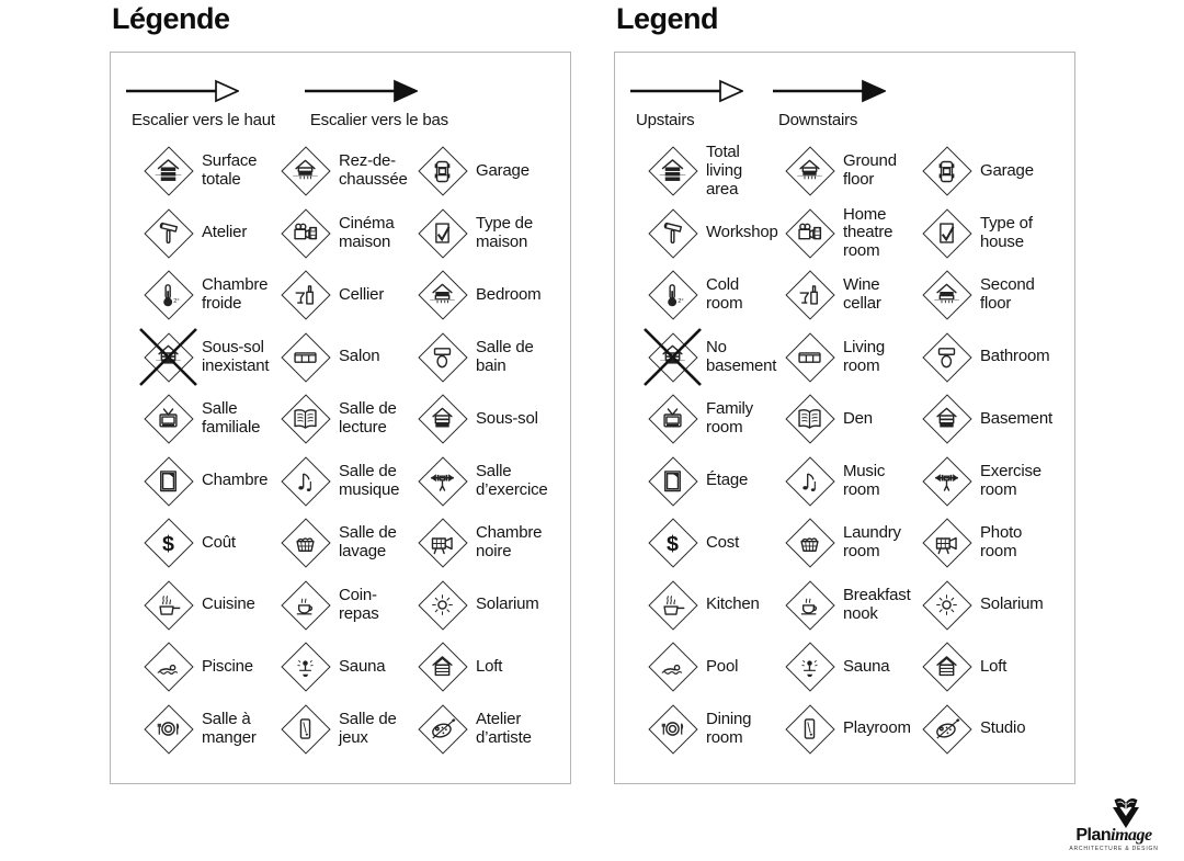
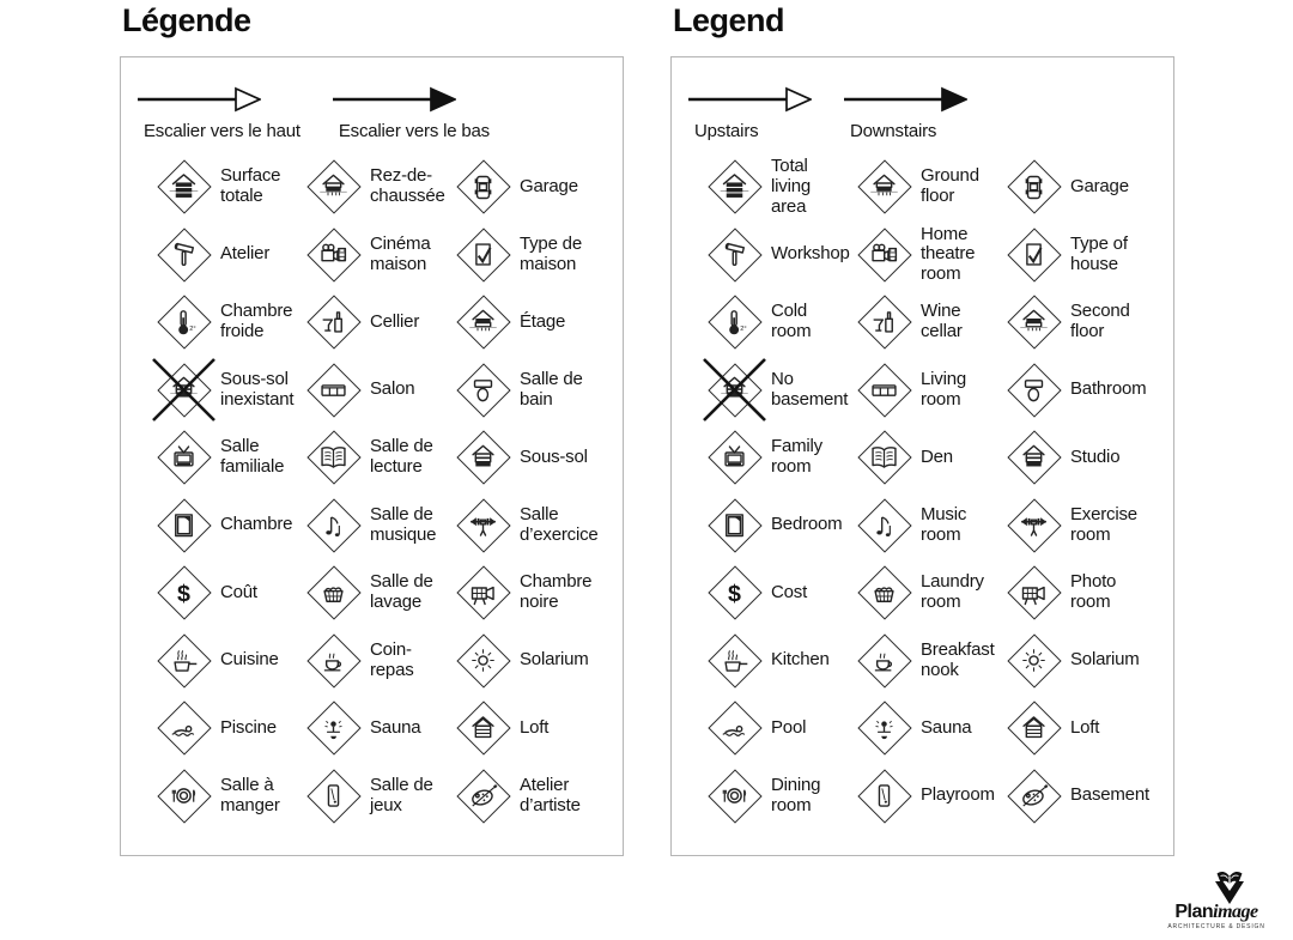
  Légende
  Legend
  Escalier vers le haut
  Escalier vers le bas
  Surface
  totale
  Rez-de-
  chaussée
  Garage
  Atelier
  Cinéma
  maison
  Type de
  maison
  Chambre
  froide
  Cellier
- Bedroom
+ Étage
  Sous-sol
  inexistant
  Salon
  Salle de
  bain
  Salle
  familiale
  Salle de
  lecture
  Sous-sol
  Chambre
  Salle de
  musique
  Salle
  d’exercice
  $
  Coût
  Salle de
  lavage
  Chambre
  noire
  Cuisine
  Coin-
  repas
  Solarium
  Piscine
  Sauna
  Loft
  Salle à
  manger
  Salle de
  jeux
  Atelier
  d’artiste
  Upstairs
  Downstairs
  Total
  living
  area
  Ground
  floor
  Garage
  Workshop
  Home
  theatre
  room
  Type of
  house
  Cold
  room
  Wine
  cellar
  Second
  floor
  No
  basement
  Living
  room
  Bathroom
  Family
  room
  Den
- Basement
+ Studio
- Étage
+ Bedroom
  Music
  room
  Exercise
  room
  $
  Cost
  Laundry
  room
  Photo
  room
  Kitchen
  Breakfast
  nook
  Solarium
  Pool
  Sauna
  Loft
  Dining
  room
  Playroom
- Studio
+ Basement
  Planimage
